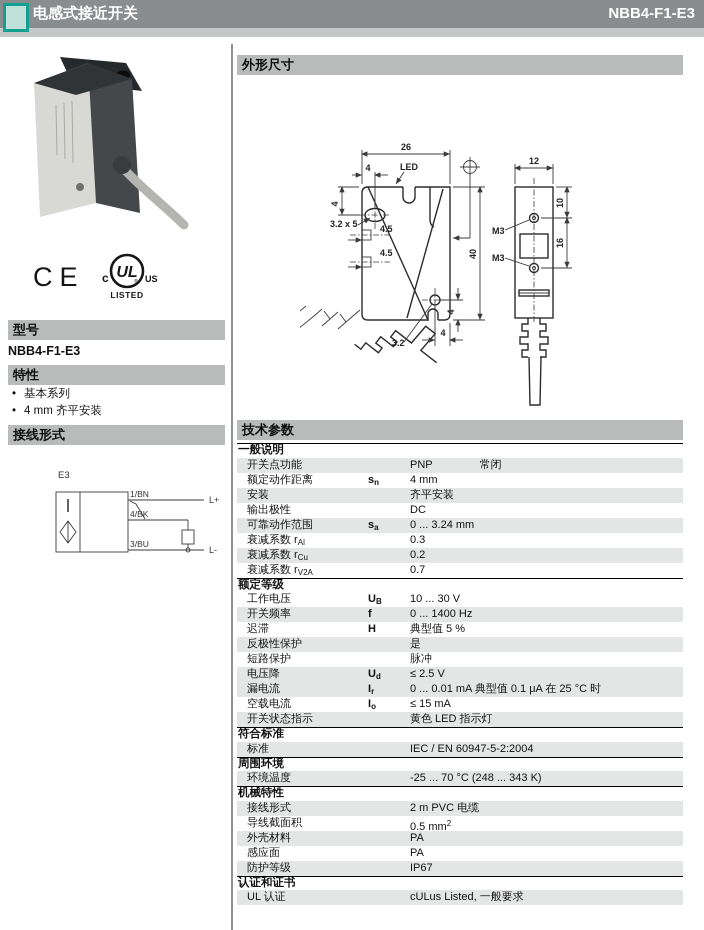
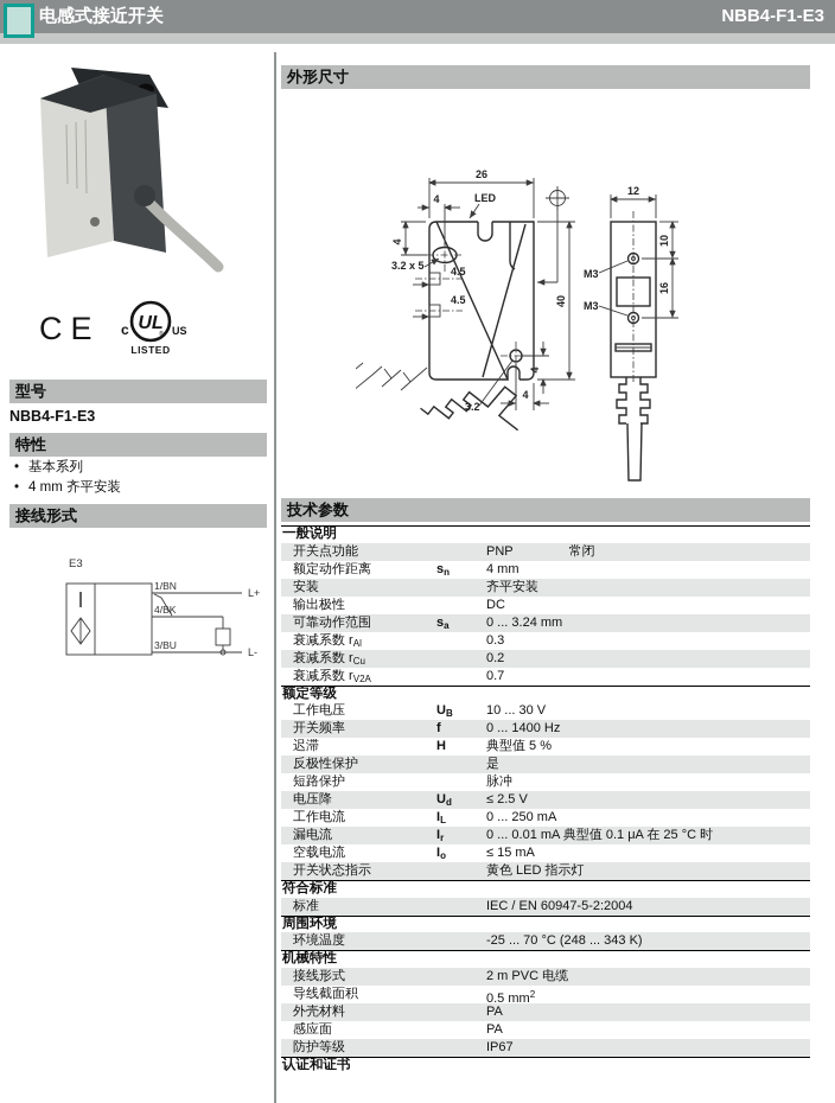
  电感式接近开关
  NBB4-F1-E3
  CE
  UL
  c
  US
  LISTED
  型号
  NBB4-F1-E3
  特性
  •
  基本系列
  •
  4 mm 齐平安装
  接线形式
  E3
  1/BN
  L+
  4/BK
  3/BU
  L-
  外形尺寸
  26
  4
  LED
  3.2 x 5
  4.5
  4.5
  3.2
  4
  12
  M3
  M3
  技术参数
  一般说明
  开关点功能
  PNP 常闭
  额定动作距离
  sn
  4 mm
  安装
  齐平安装
  输出极性
  DC
  可靠动作范围
  sa
  0 ... 3.24 mm
  衰减系数 rAl
  0.3
  衰减系数 rCu
  0.2
  衰减系数 rV2A
  0.7
  额定等级
  工作电压
  UB
  10 ... 30 V
  开关频率
  f
  0 ... 1400 Hz
  迟滞
  H
  典型值 5 %
  反极性保护
  是
  短路保护
  脉冲
  电压降
  Ud
  ≤ 2.5 V
+ 工作电流
+ IL
+ 0 ... 250 mA
  漏电流
  Ir
  0 ... 0.01 mA 典型值 0.1 μA 在 25 °C 时
  空载电流
  Io
  ≤ 15 mA
  开关状态指示
  黄色 LED 指示灯
  符合标准
  标准
  IEC / EN 60947-5-2:2004
  周围环境
  环境温度
  -25 ... 70 °C (248 ... 343 K)
  机械特性
  接线形式
  2 m PVC 电缆
  导线截面积
  0.5 mm2
  外壳材料
  PA
  感应面
  PA
  防护等级
  IP67
  认证和证书
- UL 认证
- cULus Listed, 一般要求
